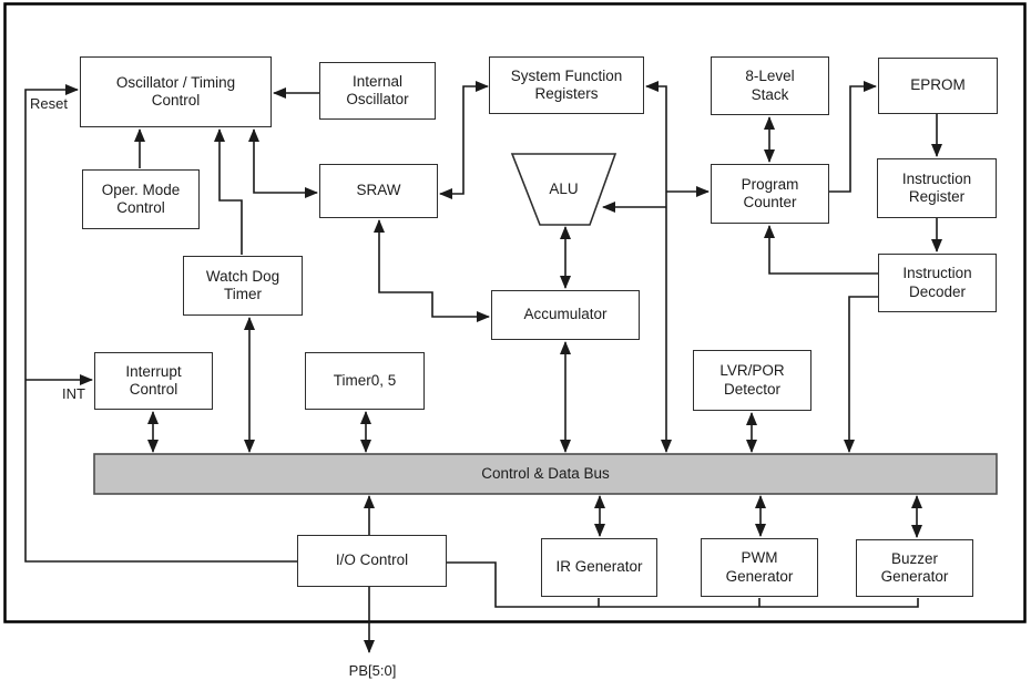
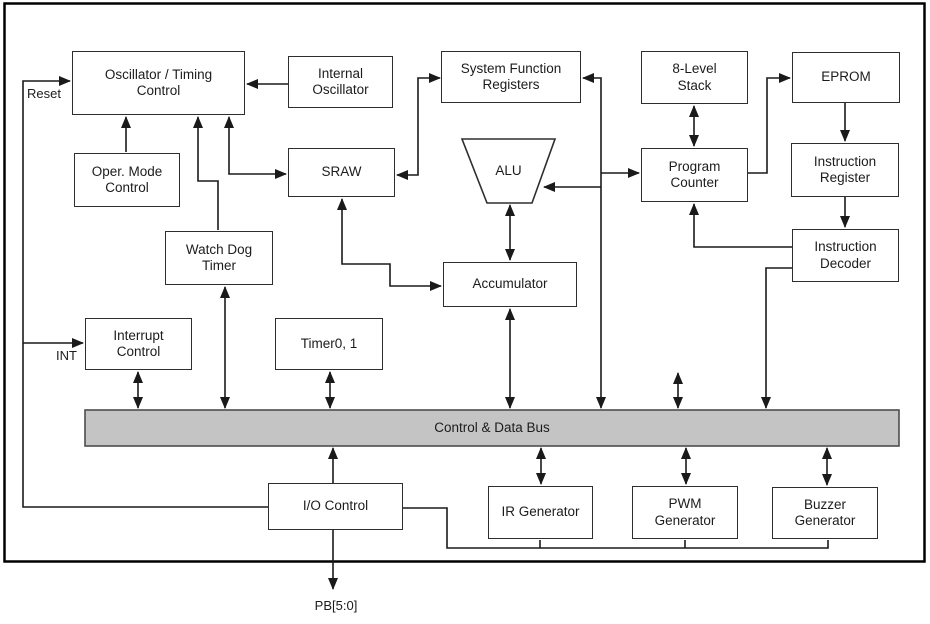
  Oscillator / Timing
  Control
  Internal
  Oscillator
  System Function
  Registers
  8-Level
  Stack
  EPROM
  Oper. Mode
  Control
  SRAW
  Watch Dog
  Timer
  Program
  Counter
  Instruction
  Register
  Instruction
  Decoder
  ALU
  Accumulator
  Interrupt
  Control
- Timer0, 5
+ Timer0, 1
- LVR/POR
- Detector
  I/O Control
  IR Generator
  PWM
  Generator
  Buzzer
  Generator
  Control & Data Bus
  Reset
  INT
  PB[5:0]
